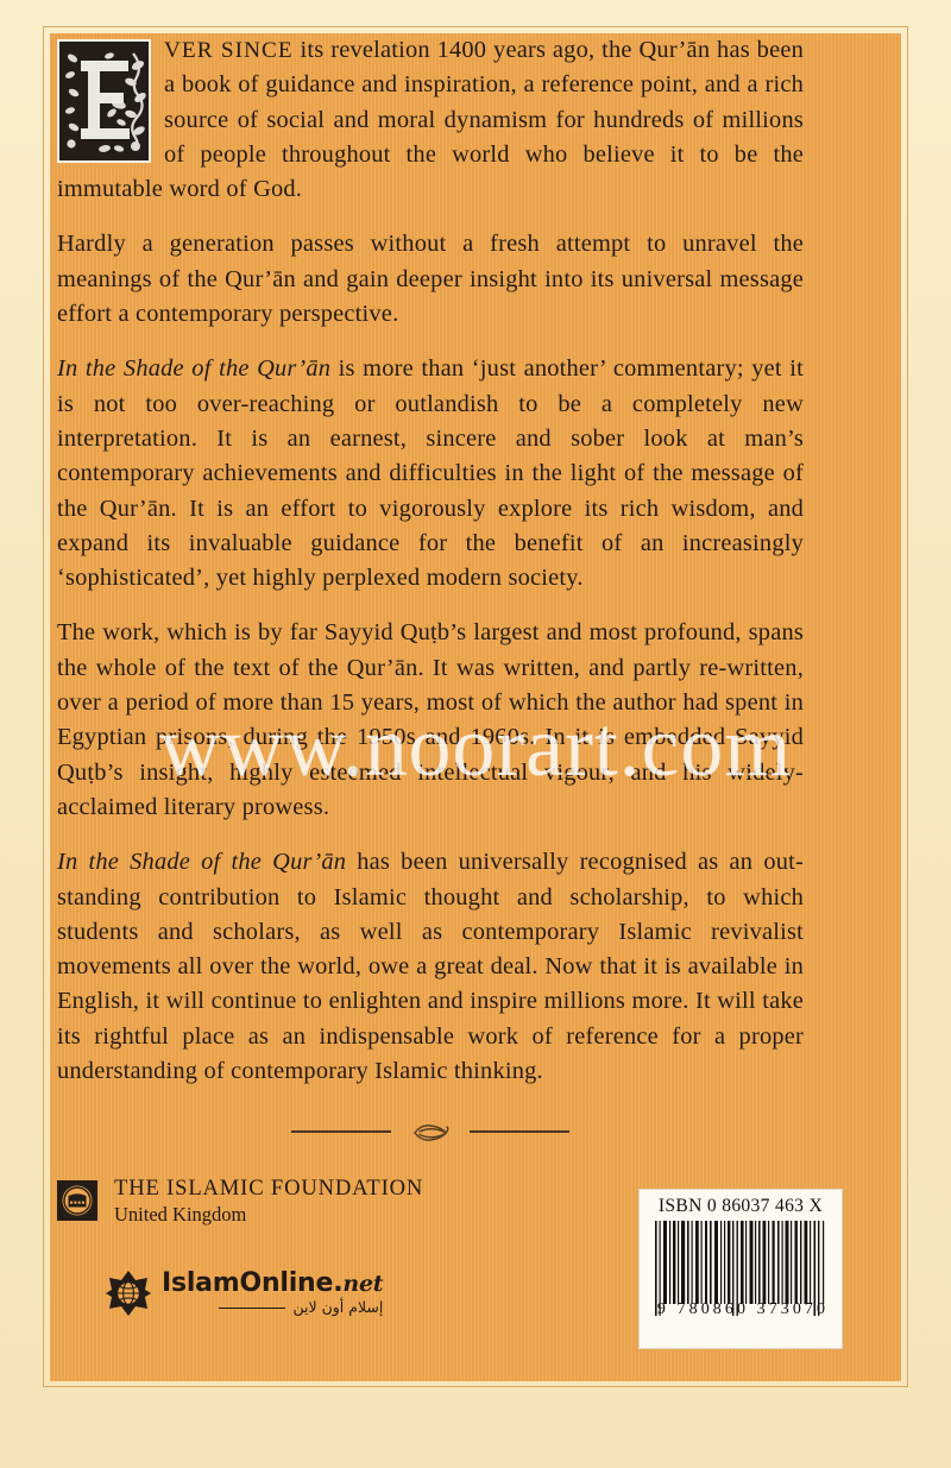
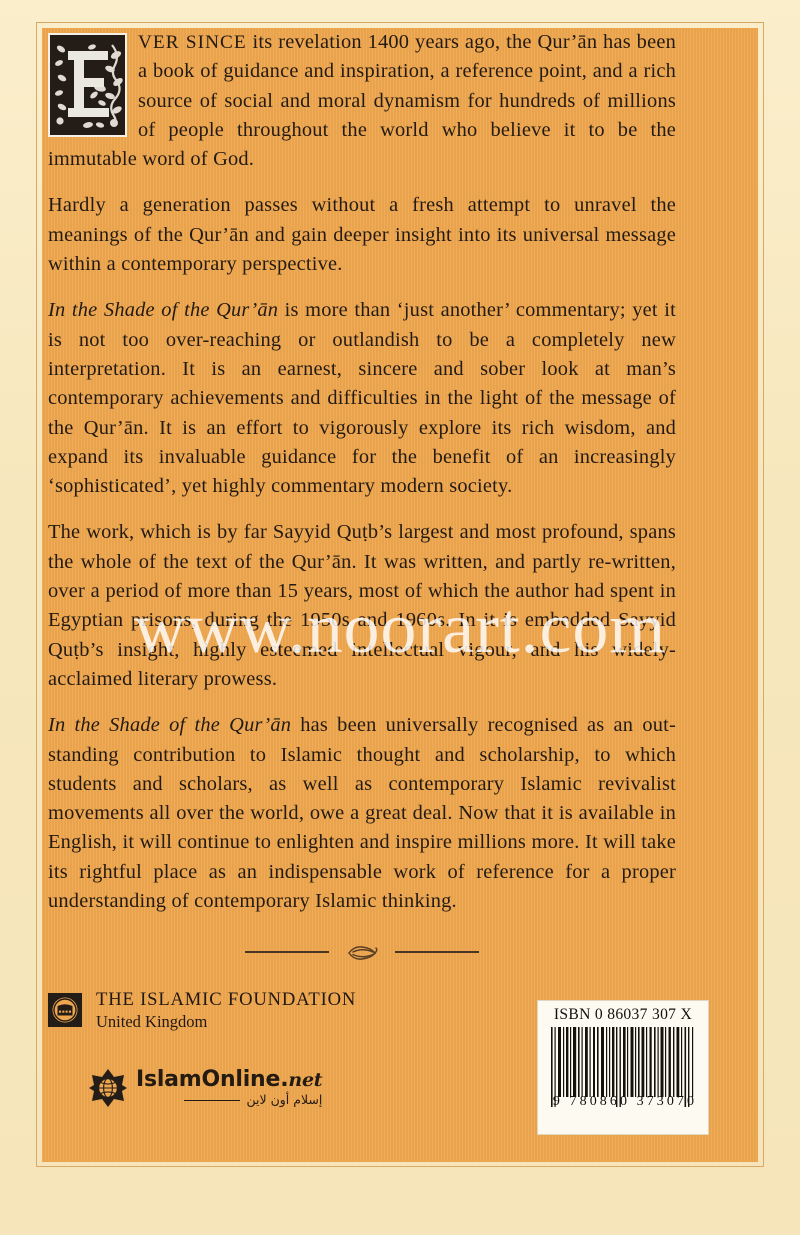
  VER SINCE its revelation 1400 years ago, the Qur’ān has been a book of guidance and inspiration, a reference point, and a rich source of social and moral dynamism for hundreds of millions of people throughout the world who believe it to be the immutable word of God.
- Hardly a generation passes without a fresh attempt to unravel the meanings of the Qur’ān and gain deeper insight into its universal message effort a contemporary perspective.
+ Hardly a generation passes without a fresh attempt to unravel the meanings of the Qur’ān and gain deeper insight into its universal message within a contemporary perspective.
- In the Shade of the Qur’ān is more than ‘just another’ commentary; yet it is not too over-reaching or outlandish to be a completely new interpretation. It is an earnest, sincere and sober look at man’s contemporary achievements and difficulties in the light of the message of the Qur’ān. It is an effort to vigorously explore its rich wisdom, and expand its invaluable guidance for the benefit of an increasingly ‘sophisticated’, yet highly perplexed modern society.
+ In the Shade of the Qur’ān is more than ‘just another’ commentary; yet it is not too over-reaching or outlandish to be a completely new interpretation. It is an earnest, sincere and sober look at man’s contemporary achievements and difficulties in the light of the message of the Qur’ān. It is an effort to vigorously explore its rich wisdom, and expand its invaluable guidance for the benefit of an increasingly ‘sophisticated’, yet highly commentary modern society.
  The work, which is by far Sayyid Quṭb’s largest and most profound, spans the whole of the text of the Qur’ān. It was written, and partly re-written, over a period of more than 15 years, most of which the author had spent in Egyptian prisons, during the 1950s and 1960s. In it is embedded Sayyid Quṭb’s insight, highly esteemed intellectual vigour, and his widely-acclaimed literary prowess.
  In the Shade of the Qur’ān has been universally recognised as an out-standing contribution to Islamic thought and scholarship, to which students and scholars, as well as contemporary Islamic revivalist movements all over the world, owe a great deal. Now that it is available in English, it will continue to enlighten and inspire millions more. It will take its rightful place as an indispensable work of reference for a proper understanding of contemporary Islamic thinking.
  THE ISLAMIC FOUNDATION
  United Kingdom
  IslamOnline.net
  إسلام أون لاين
- ISBN 0 86037 463 X
+ ISBN 0 86037 307 X
  9 780860 373070
  www.noorart.com
